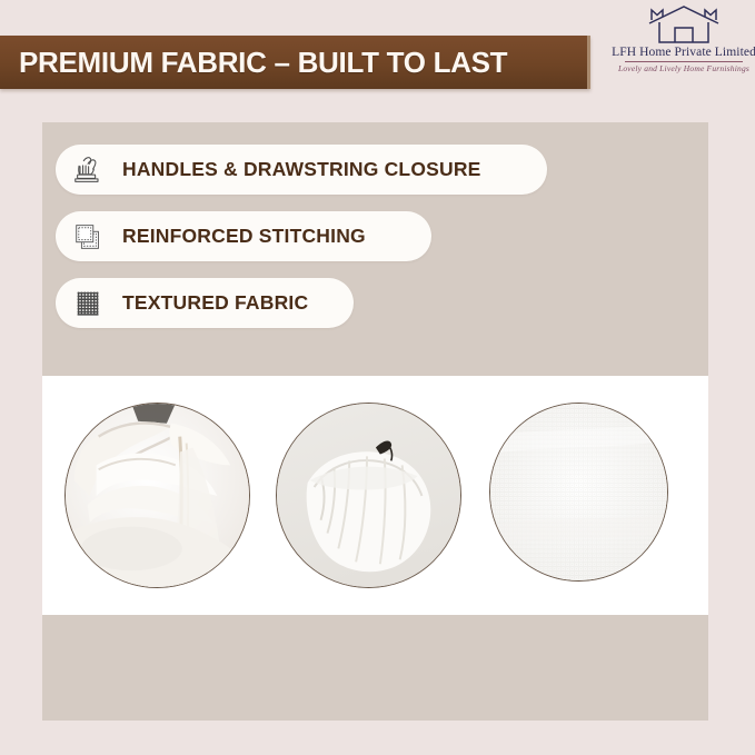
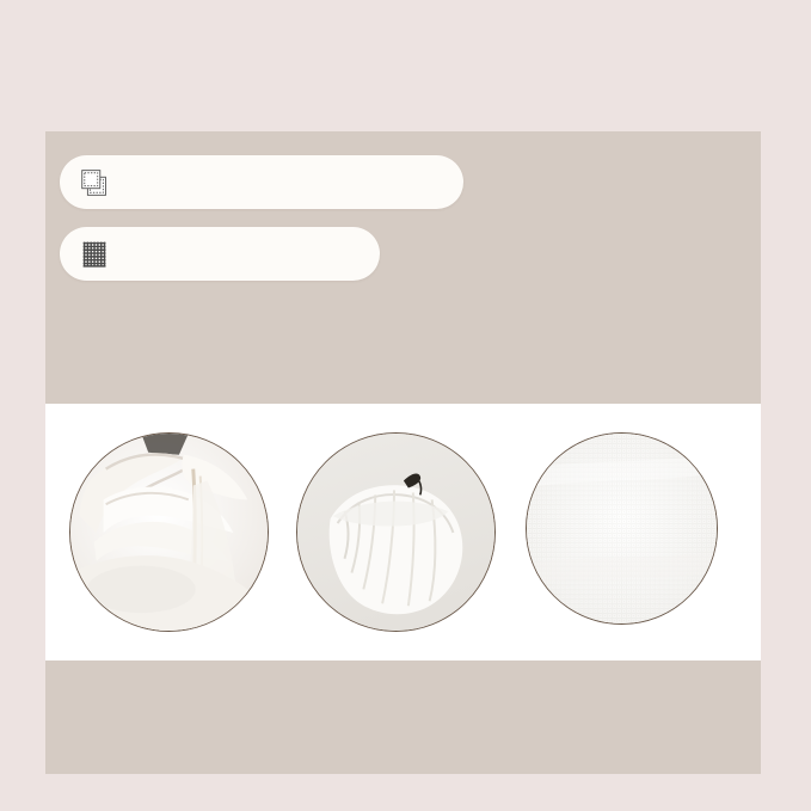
- PREMIUM FABRIC – BUILT TO LAST
- LFH Home Private Limited
- Lovely and Lively Home Furnishings
- HANDLES & DRAWSTRING CLOSURE
- REINFORCED STITCHING
- TEXTURED FABRIC
